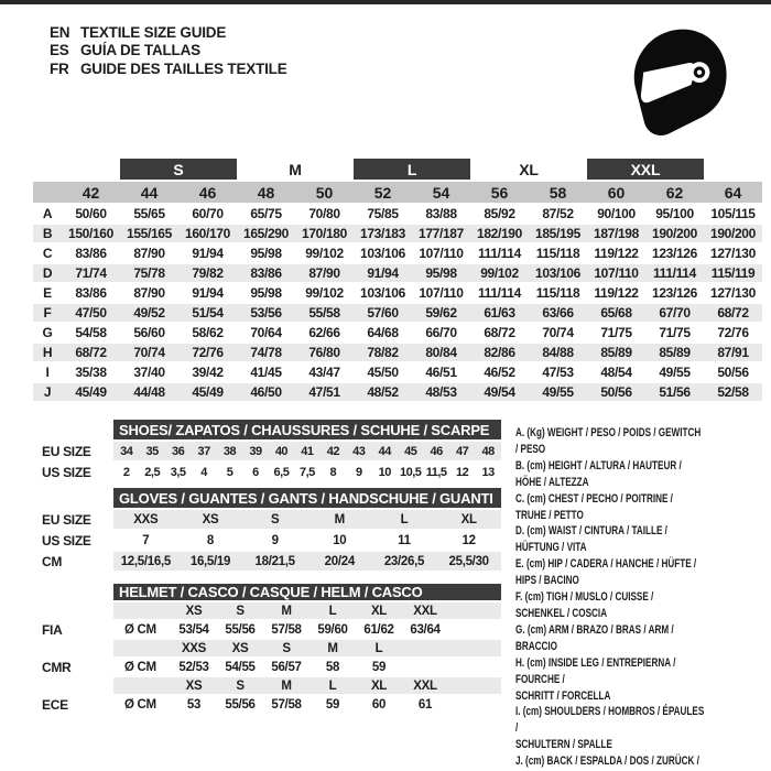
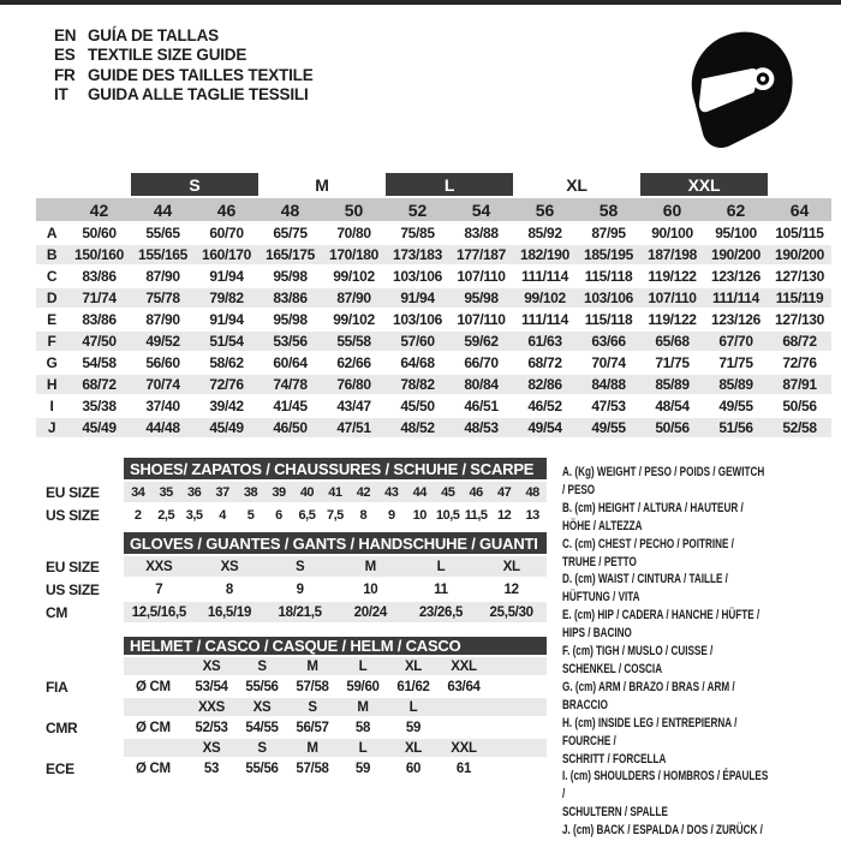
  EN
- TEXTILE SIZE GUIDE
+ GUÍA DE TALLAS
  ES
- GUÍA DE TALLAS
+ TEXTILE SIZE GUIDE
  FR
  GUIDE DES TAILLES TEXTILE
+ IT
+ GUIDA ALLE TAGLIE TESSILI
  		S	M	L	XL	XXL
  	42	44	46	48	50	52	54	56	58	60	62	64
- A	50/60	55/65	60/70	65/75	70/80	75/85	83/88	85/92	87/52	90/100	95/100	105/115
+ A	50/60	55/65	60/70	65/75	70/80	75/85	83/88	85/92	87/95	90/100	95/100	105/115
- B	150/160	155/165	160/170	165/290	170/180	173/183	177/187	182/190	185/195	187/198	190/200	190/200
+ B	150/160	155/165	160/170	165/175	170/180	173/183	177/187	182/190	185/195	187/198	190/200	190/200
  C	83/86	87/90	91/94	95/98	99/102	103/106	107/110	111/114	115/118	119/122	123/126	127/130
  D	71/74	75/78	79/82	83/86	87/90	91/94	95/98	99/102	103/106	107/110	111/114	115/119
  E	83/86	87/90	91/94	95/98	99/102	103/106	107/110	111/114	115/118	119/122	123/126	127/130
  F	47/50	49/52	51/54	53/56	55/58	57/60	59/62	61/63	63/66	65/68	67/70	68/72
- G	54/58	56/60	58/62	70/64	62/66	64/68	66/70	68/72	70/74	71/75	71/75	72/76
+ G	54/58	56/60	58/62	60/64	62/66	64/68	66/70	68/72	70/74	71/75	71/75	72/76
  H	68/72	70/74	72/76	74/78	76/80	78/82	80/84	82/86	84/88	85/89	85/89	87/91
  I	35/38	37/40	39/42	41/45	43/47	45/50	46/51	46/52	47/53	48/54	49/55	50/56
  J	45/49	44/48	45/49	46/50	47/51	48/52	48/53	49/54	49/55	50/56	51/56	52/58
  	SHOES/ ZAPATOS / CHAUSSURES / SCHUHE / SCARPE
  EU SIZE	34	35	36	37	38	39	40	41	42	43	44	45	46	47	48
  US SIZE	2	2,5	3,5	4	5	6	6,5	7,5	8	9	10	10,5	11,5	12	13
  	GLOVES / GUANTES / GANTS / HANDSCHUHE / GUANTI
  EU SIZE	XXS	XS	S	M	L	XL
  US SIZE	7	8	9	10	11	12
  CM	12,5/16,5	16,5/19	18/21,5	20/24	23/26,5	25,5/30
  	HELMET / CASCO / CASQUE / HELM / CASCO
  		XS	S	M	L	XL	XXL
  FIA	Ø CM	53/54	55/56	57/58	59/60	61/62	63/64
  		XXS	XS	S	M	L
  CMR	Ø CM	52/53	54/55	56/57	58	59
  		XS	S	M	L	XL	XXL
  ECE	Ø CM	53	55/56	57/58	59	60	61
  A. (Kg) WEIGHT / PESO / POIDS / GEWITCH / PESO
  B. (cm) HEIGHT / ALTURA / HAUTEUR / HÖHE / ALTEZZA
  C. (cm) CHEST / PECHO / POITRINE / TRUHE / PETTO
  D. (cm) WAIST / CINTURA / TAILLE / HÜFTUNG / VITA
  E. (cm) HIP / CADERA / HANCHE / HÜFTE / HIPS / BACINO
  F. (cm) TIGH / MUSLO / CUISSE / SCHENKEL / COSCIA
  G. (cm) ARM / BRAZO / BRAS / ARM / BRACCIO
  H. (cm) INSIDE LEG / ENTREPIERNA / FOURCHE /
  SCHRITT / FORCELLA
  I. (cm) SHOULDERS / HOMBROS / ÉPAULES /
  SCHULTERN / SPALLE
  J. (cm) BACK / ESPALDA / DOS / ZURÜCK /
